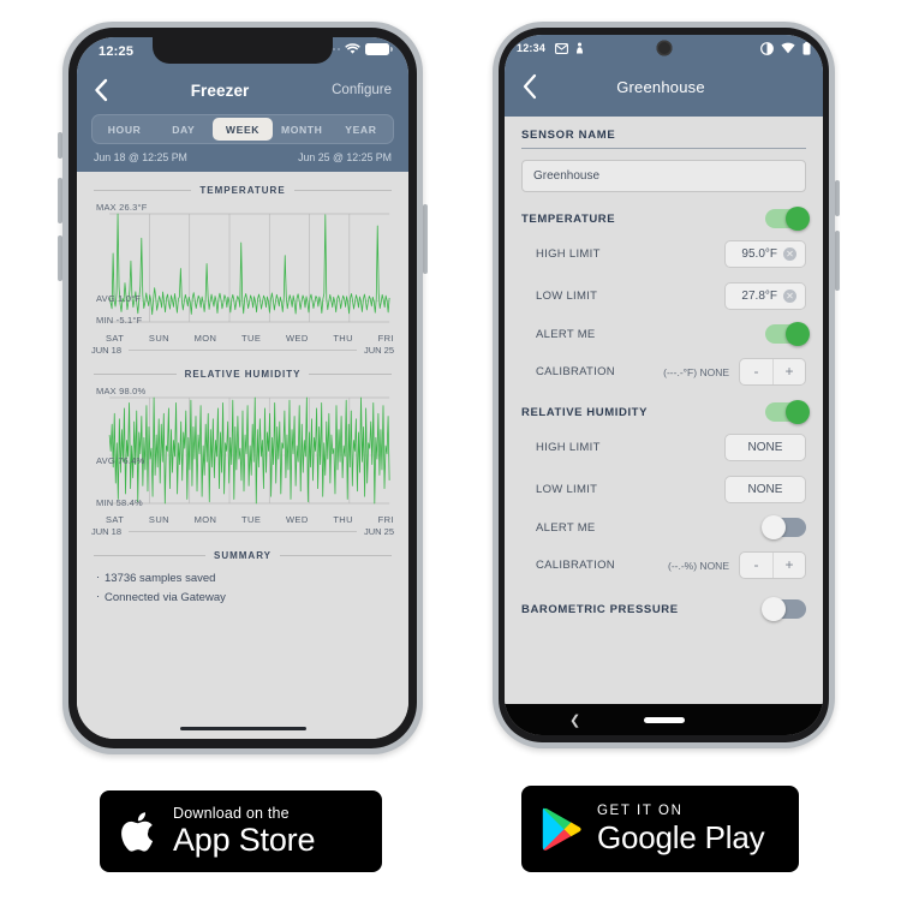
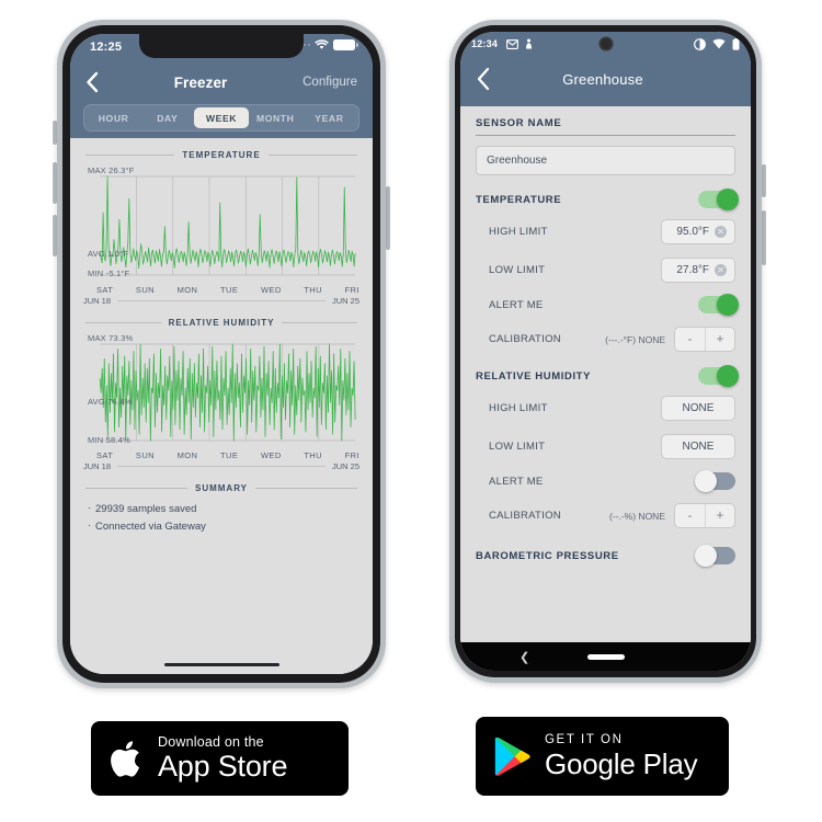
  12:25
  Freezer
  Configure
  HOUR
  DAY
  WEEK
  MONTH
  YEAR
- Jun 18 @ 12:25 PM
- Jun 25 @ 12:25 PM
  TEMPERATURE
  MAX 26.3°F
  AVG 1.0°F
  MIN -5.1°F
  SAT
  SUN
  MON
  TUE
  WED
  THU
  FRI
  JUN 18
  JUN 25
  RELATIVE HUMIDITY
- MAX 98.0%
+ MAX 73.3%
  AVG 76.4%
  MIN 58.4%
  SAT
  SUN
  MON
  TUE
  WED
  THU
  FRI
  JUN 18
  JUN 25
  SUMMARY
- 13736 samples saved
+ 29939 samples saved
  Connected via Gateway
  12:34
  Greenhouse
  SENSOR NAME
  Greenhouse
  TEMPERATURE
  HIGH LIMIT
  95.0°F
  ✕
  LOW LIMIT
  27.8°F
  ✕
  ALERT ME
  CALIBRATION
  (---.-°F) NONE
  -
  +
  RELATIVE HUMIDITY
  HIGH LIMIT
  NONE
  LOW LIMIT
  NONE
  ALERT ME
  CALIBRATION
  (--.-%) NONE
  -
  +
  BAROMETRIC PRESSURE
  ❮
  Download on the
  App Store
  GET IT ON
  Google Play
